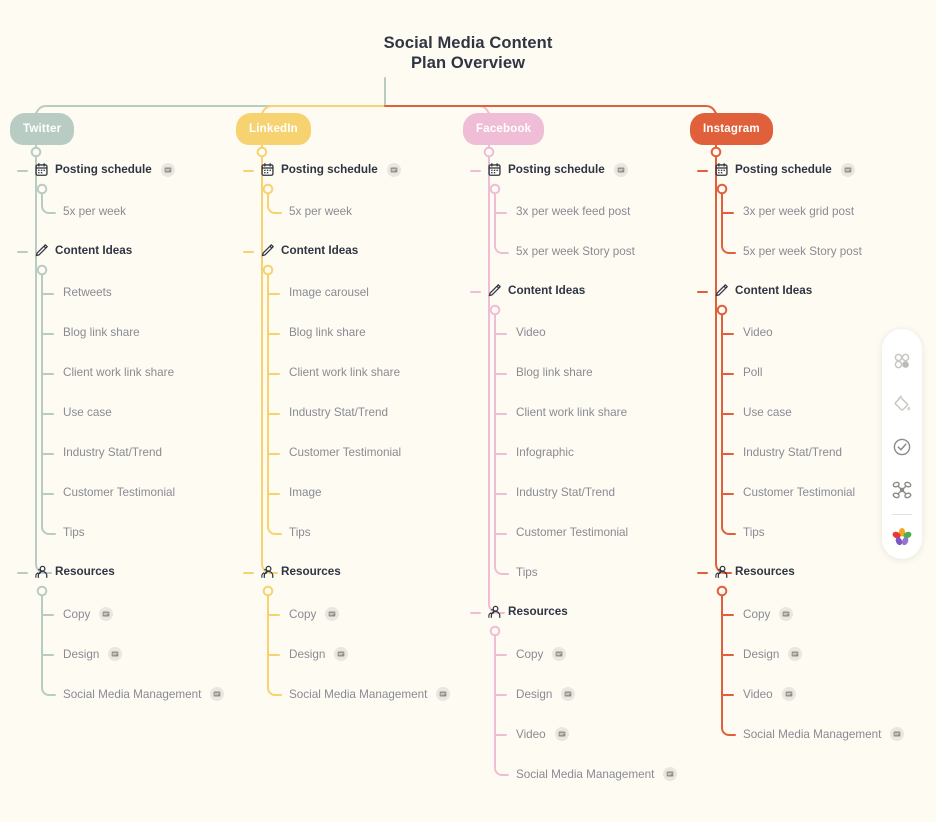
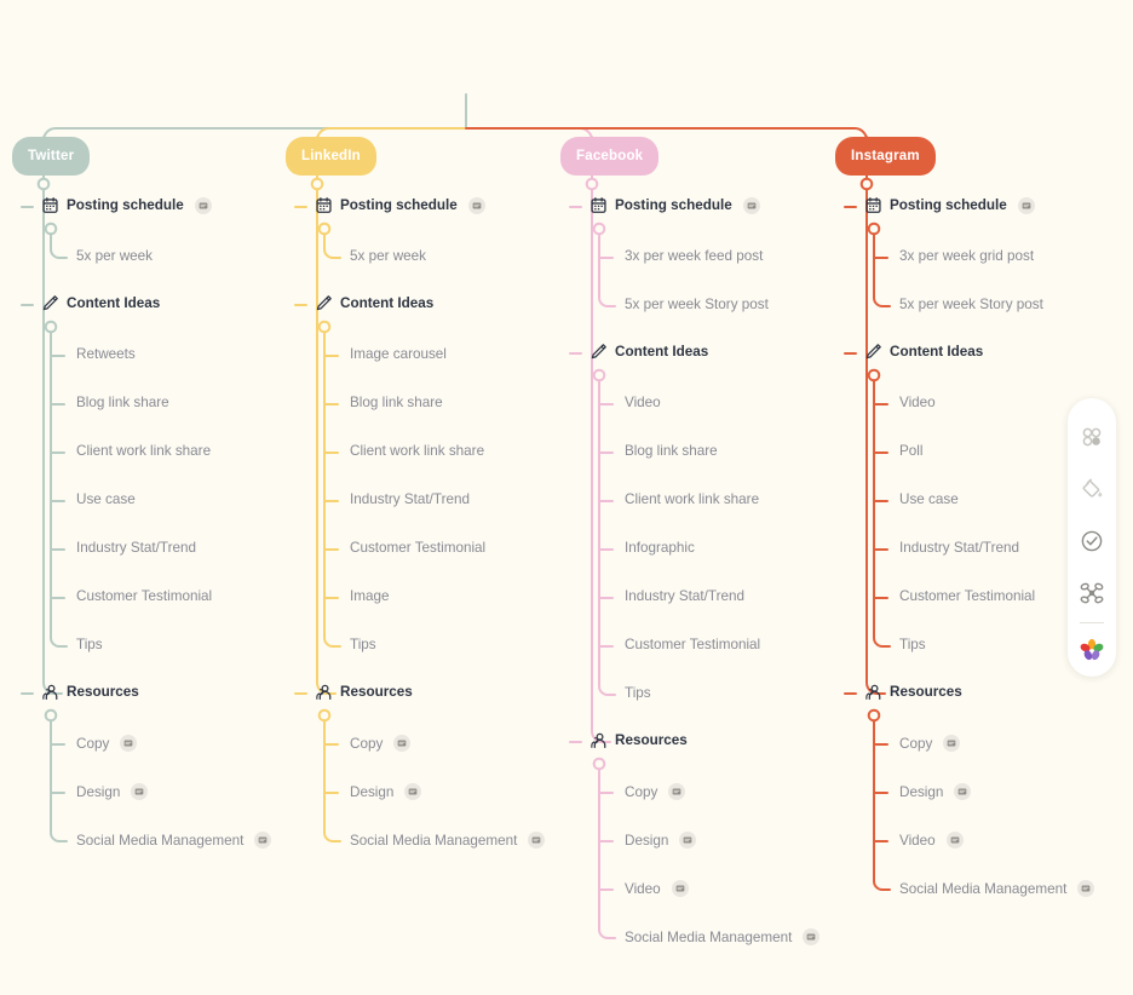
- Social Media Content
- Plan Overview
  Twitter
  Posting schedule
  5x per week
  Content Ideas
  Retweets
  Blog link share
  Client work link share
  Use case
  Industry Stat/Trend
  Customer Testimonial
  Tips
  Resources
  Copy
  Design
  Social Media Management
  LinkedIn
  Posting schedule
  5x per week
  Content Ideas
  Image carousel
  Blog link share
  Client work link share
  Industry Stat/Trend
  Customer Testimonial
  Image
  Tips
  Resources
  Copy
  Design
  Social Media Management
  Facebook
  Posting schedule
  3x per week feed post
  5x per week Story post
  Content Ideas
  Video
  Blog link share
  Client work link share
  Infographic
  Industry Stat/Trend
  Customer Testimonial
  Tips
  Resources
  Copy
  Design
  Video
  Social Media Management
  Instagram
  Posting schedule
  3x per week grid post
  5x per week Story post
  Content Ideas
  Video
  Poll
  Use case
  Industry Stat/Trend
  Customer Testimonial
  Tips
  Resources
  Copy
  Design
  Video
  Social Media Management
